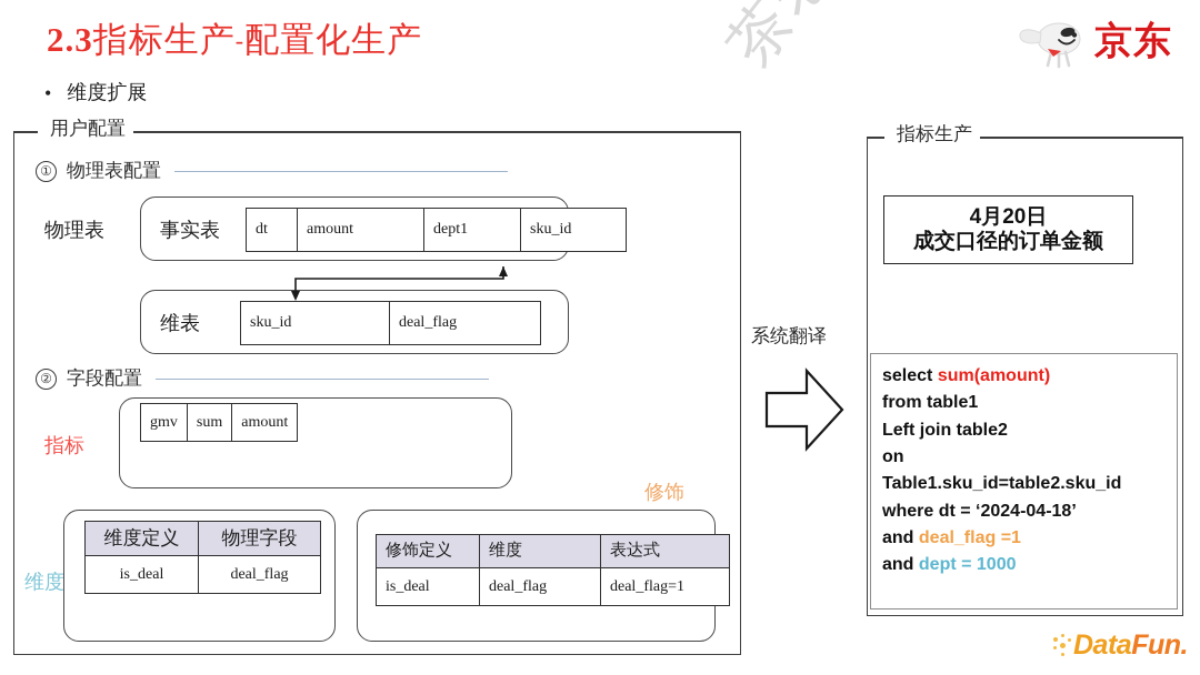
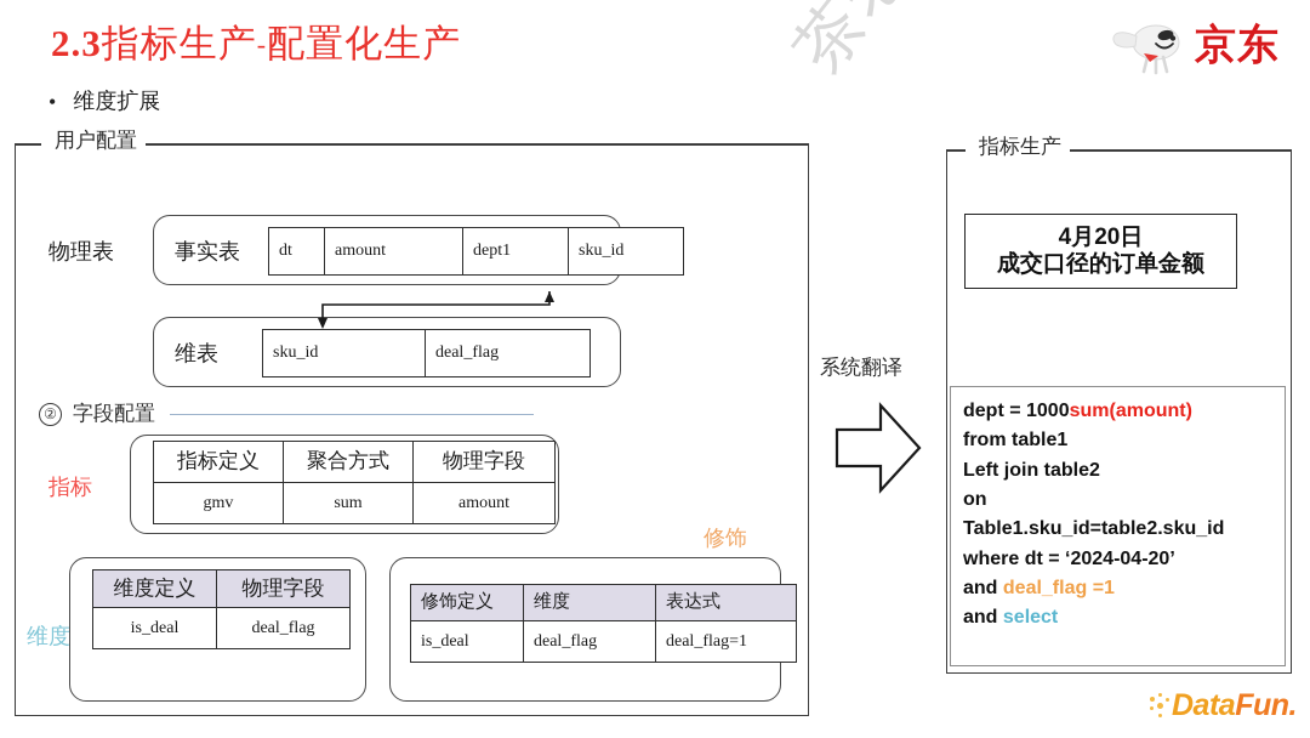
  2.3指标生产-配置化生产
  •
  维度扩展
  京东
  用户配置
- ①
- 物理表配置
  物理表
  事实表
  dt	amount	dept1	sku_id
  维表
  sku_id	deal_flag
  ②
  字段配置
  指标
+ 指标定义	聚合方式	物理字段
  gmv	sum	amount
  维度
  维度定义	物理字段
  is_deal	deal_flag
  修饰
  修饰定义	维度	表达式
  is_deal	deal_flag	deal_flag=1
  系统翻译
  指标生产
  4月20日
  成交口径的订单金额
- select sum(amount)
+ dept = 1000sum(amount)
  from table1
  Left join table2
  on
  Table1.sku_id=table2.sku_id
- where dt = ‘2024-04-18’
+ where dt = ‘2024-04-20’
  and deal_flag =1
- and dept = 1000
+ and select
  DataFun.
